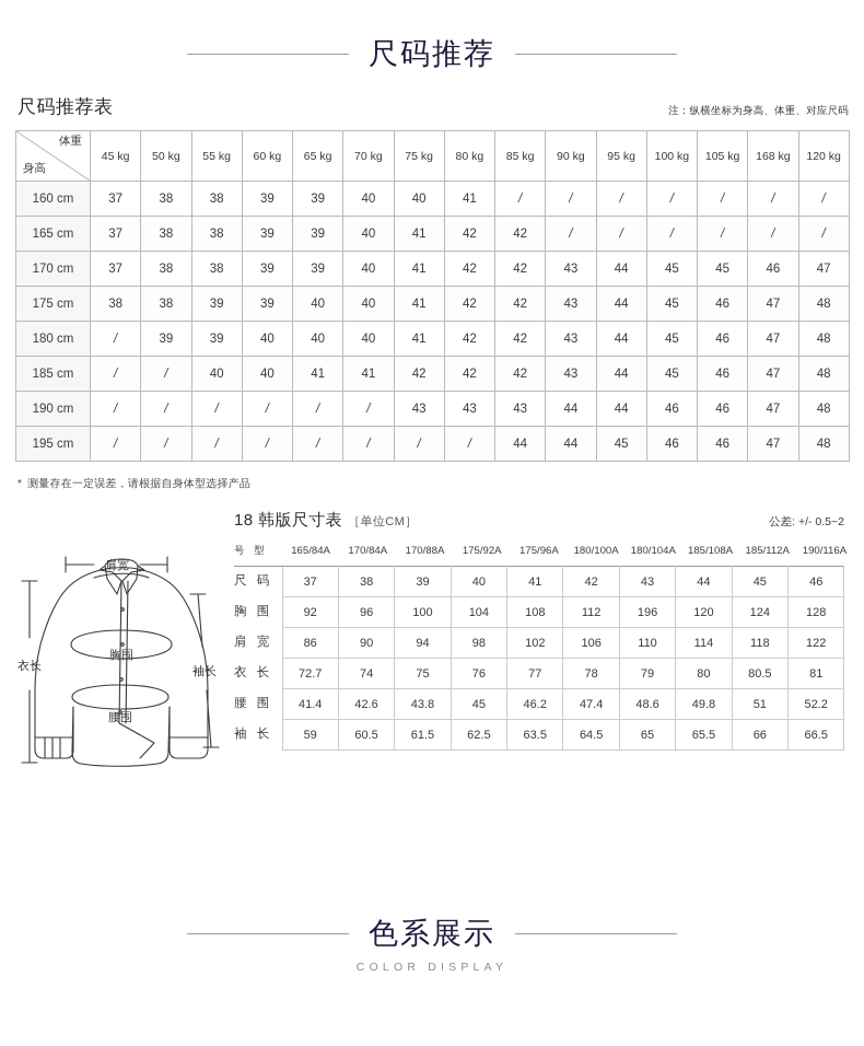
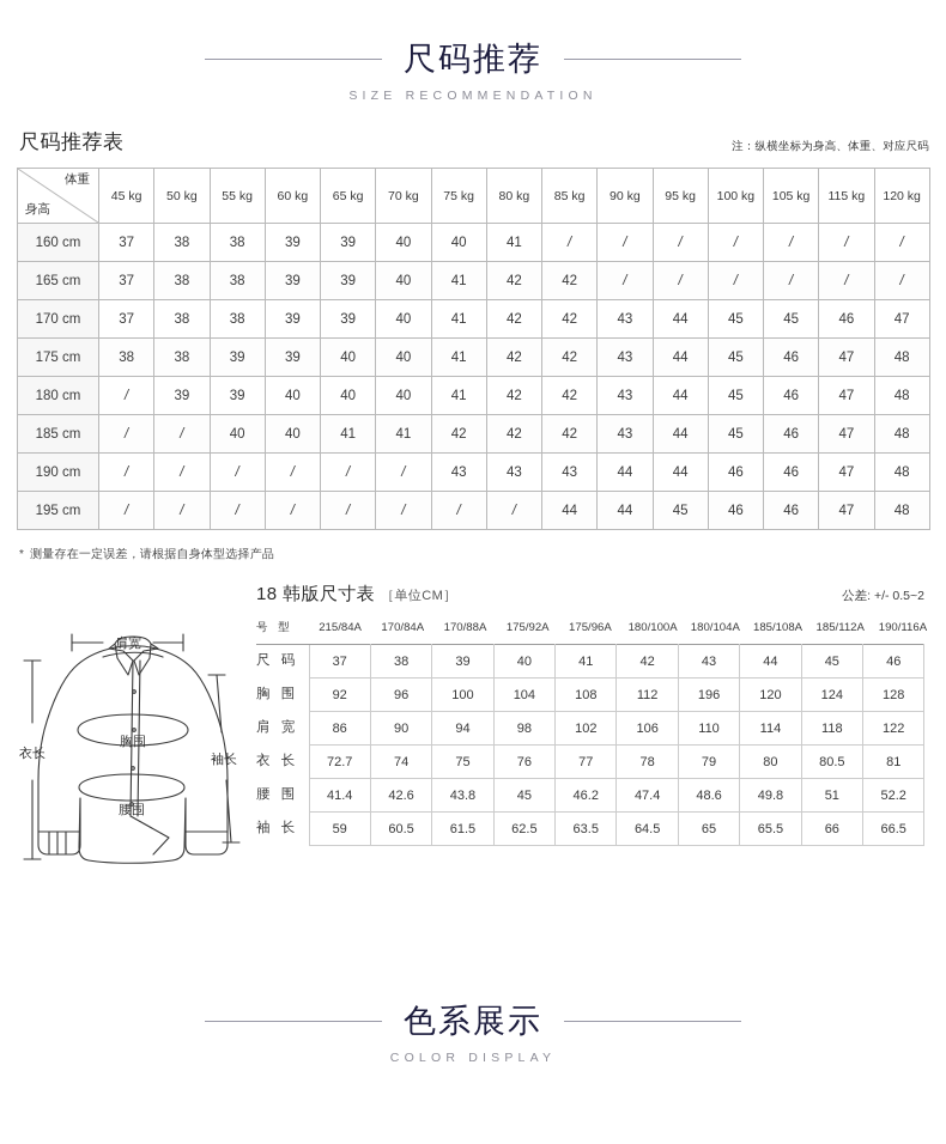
  尺码推荐
+ SIZE RECOMMENDATION
  尺码推荐表
  注：纵横坐标为身高、体重、对应尺码
- 体重 身高	45 kg	50 kg	55 kg	60 kg	65 kg	70 kg	75 kg	80 kg	85 kg	90 kg	95 kg	100 kg	105 kg	168 kg	120 kg
+ 体重 身高	45 kg	50 kg	55 kg	60 kg	65 kg	70 kg	75 kg	80 kg	85 kg	90 kg	95 kg	100 kg	105 kg	115 kg	120 kg
  160 cm	37	38	38	39	39	40	40	41	/	/	/	/	/	/	/
  165 cm	37	38	38	39	39	40	41	42	42	/	/	/	/	/	/
  170 cm	37	38	38	39	39	40	41	42	42	43	44	45	45	46	47
  175 cm	38	38	39	39	40	40	41	42	42	43	44	45	46	47	48
  180 cm	/	39	39	40	40	40	41	42	42	43	44	45	46	47	48
  185 cm	/	/	40	40	41	41	42	42	42	43	44	45	46	47	48
  190 cm	/	/	/	/	/	/	43	43	43	44	44	46	46	47	48
  195 cm	/	/	/	/	/	/	/	/	44	44	45	46	46	47	48
  * 测量存在一定误差，请根据自身体型选择产品
  肩宽
  衣长
  胸围
  腰围
  袖长
  18 韩版尺寸表 ［单位CM］
  公差: +/- 0.5~2
  号 型
- 165/84A
+ 215/84A
  170/84A
  170/88A
  175/92A
  175/96A
  180/100A
  180/104A
  185/108A
  185/112A
  190/116A
  尺 码	37	38	39	40	41	42	43	44	45	46
  胸 围	92	96	100	104	108	112	196	120	124	128
  肩 宽	86	90	94	98	102	106	110	114	118	122
  衣 长	72.7	74	75	76	77	78	79	80	80.5	81
  腰 围	41.4	42.6	43.8	45	46.2	47.4	48.6	49.8	51	52.2
  袖 长	59	60.5	61.5	62.5	63.5	64.5	65	65.5	66	66.5
  色系展示
  COLOR DISPLAY
